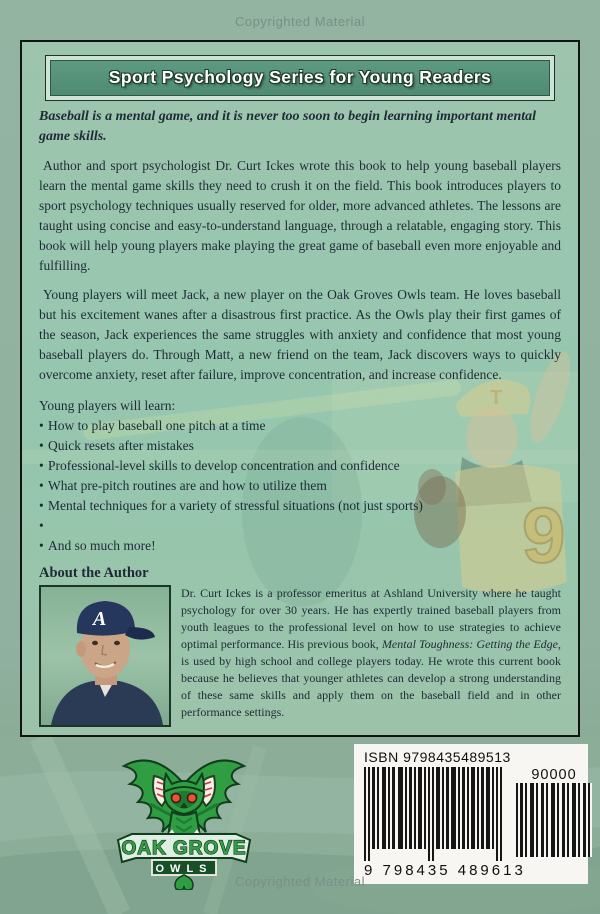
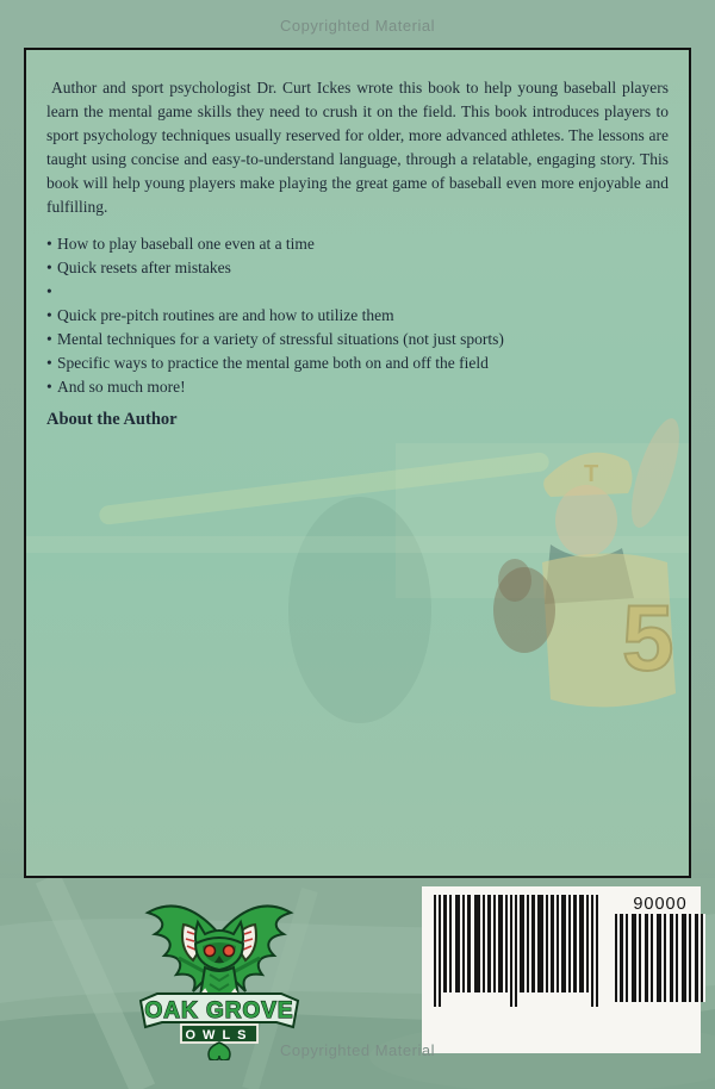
  Copyrighted Material
  T
- 9
+ 5
- Sport Psychology Series for Young Readers
- Baseball is a mental game, and it is never too soon to begin learning important mental game skills.
  Author and sport psychologist Dr. Curt Ickes wrote this book to help young baseball players learn the mental game skills they need to crush it on the field. This book introduces players to sport psychology techniques usually reserved for older, more advanced athletes. The lessons are taught using concise and easy-to-understand language, through a relatable, engaging story. This book will help young players make playing the great game of baseball even more enjoyable and fulfilling.
- Young players will meet Jack, a new player on the Oak Groves Owls team. He loves baseball but his excitement wanes after a disastrous first practice. As the Owls play their first games of the season, Jack experiences the same struggles with anxiety and confidence that most young baseball players do. Through Matt, a new friend on the team, Jack discovers ways to quickly overcome anxiety, reset after failure, improve concentration, and increase confidence.
- Young players will learn:
  •
- How to play baseball one pitch at a time
+ How to play baseball one even at a time
  •
  Quick resets after mistakes
  •
- Professional-level skills to develop concentration and confidence
  •
- What pre-pitch routines are and how to utilize them
+ Quick pre-pitch routines are and how to utilize them
  •
  Mental techniques for a variety of stressful situations (not just sports)
  •
+ Specific ways to practice the mental game both on and off the field
  •
  And so much more!
  About the Author
- A
- Dr. Curt Ickes is a professor emeritus at Ashland University where he taught psychology for over 30 years. He has expertly trained baseball players from youth leagues to the professional level on how to use strategies to achieve optimal performance. His previous book, Mental Toughness: Getting the Edge, is used by high school and college players today. He wrote this current book because he believes that younger athletes can develop a strong understanding of these same skills and apply them on the baseball field and in other performance settings.
  OAK GROVE
  OWLS
- ISBN 9798435489513
  90000
- 9 798435 489613
  Copyrighted Material
